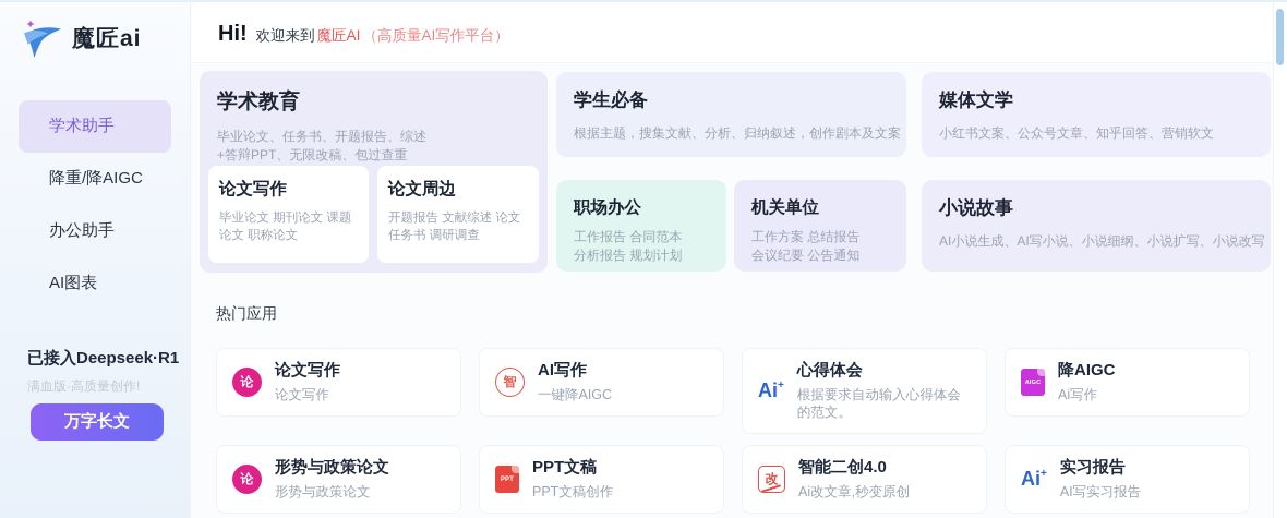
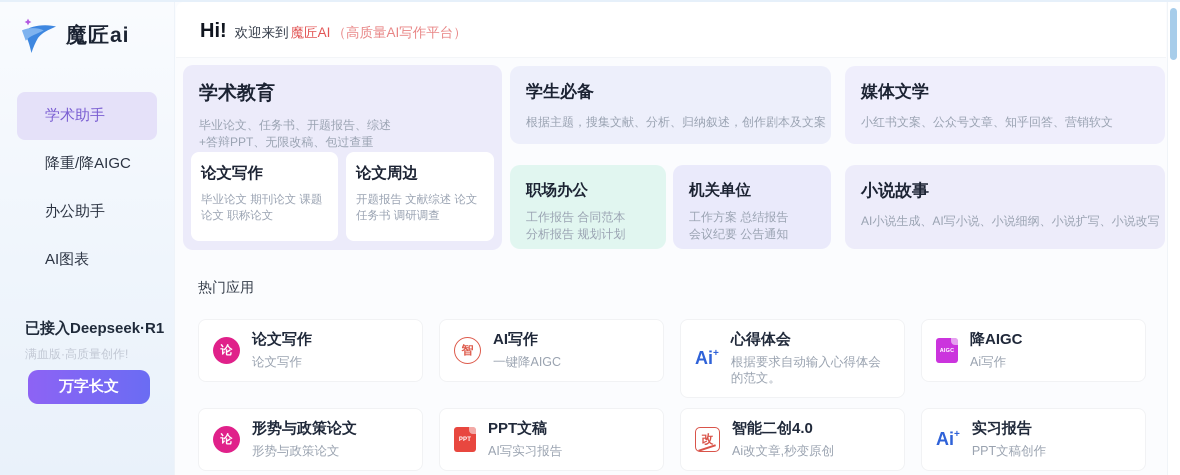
  魔匠ai
  学术助手
  降重/降AIGC
  办公助手
  AI图表
  已接入Deepseek·R1
  满血版·高质量创作!
  万字长文
  Hi!
  欢迎来到
  魔匠AI
  （高质量AI写作平台）
  学术教育
  毕业论文、任务书、开题报告、综述
  +答辩PPT、无限改稿、包过查重
  论文写作
  毕业论文 期刊论文 课题论文 职称论文
  论文周边
  开题报告 文献综述 论文任务书 调研调查
  学生必备
  根据主题，搜集文献、分析、归纳叙述，创作剧本及文案
  媒体文学
  小红书文案、公众号文章、知乎回答、营销软文
  职场办公
  工作报告 合同范本
  分析报告 规划计划
  机关单位
  工作方案 总结报告
  会议纪要 公告通知
  小说故事
  AI小说生成、AI写小说、小说细纲、小说扩写、小说改写
  热门应用
  论
  论文写作
  论文写作
  智
  AI写作
  一键降AIGC
  Ai
  +
  心得体会
  根据要求自动输入心得体会的范文。
  降AIGC
  Ai写作
  论
  形势与政策论文
  形势与政策论文
  PPT文稿
- PPT文稿创作
+ AI写实习报告
  改
  智能二创4.0
  Ai改文章,秒变原创
  Ai
  +
  实习报告
- AI写实习报告
+ PPT文稿创作
